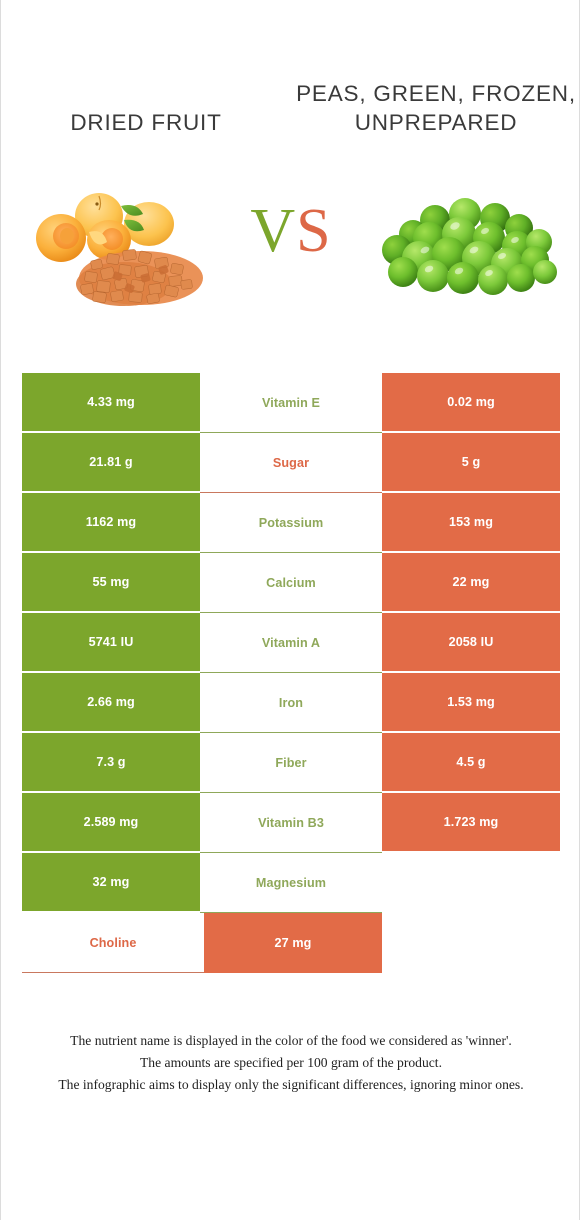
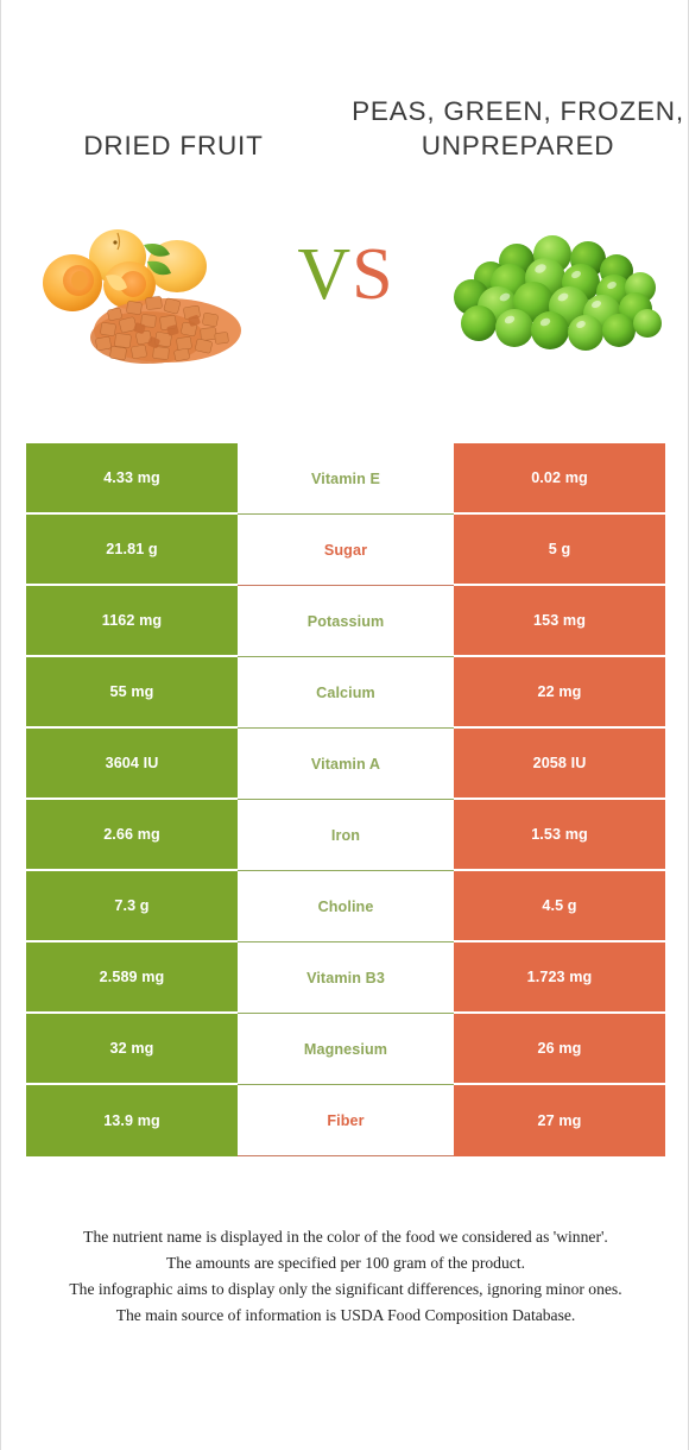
  DRIED FRUIT
  PEAS, GREEN, FROZEN, UNPREPARED
  VS
  4.33 mg
  Vitamin E
  0.02 mg
  21.81 g
  Sugar
  5 g
  1162 mg
  Potassium
  153 mg
  55 mg
  Calcium
  22 mg
- 5741 IU
+ 3604 IU
  Vitamin A
  2058 IU
  2.66 mg
  Iron
  1.53 mg
  7.3 g
- Fiber
+ Choline
  4.5 g
  2.589 mg
  Vitamin B3
  1.723 mg
  32 mg
  Magnesium
+ 26 mg
+ 13.9 mg
- Choline
+ Fiber
  27 mg
  The nutrient name is displayed in the color of the food we considered as 'winner'.
  The amounts are specified per 100 gram of the product.
  The infographic aims to display only the significant differences, ignoring minor ones.
+ The main source of information is USDA Food Composition Database.
